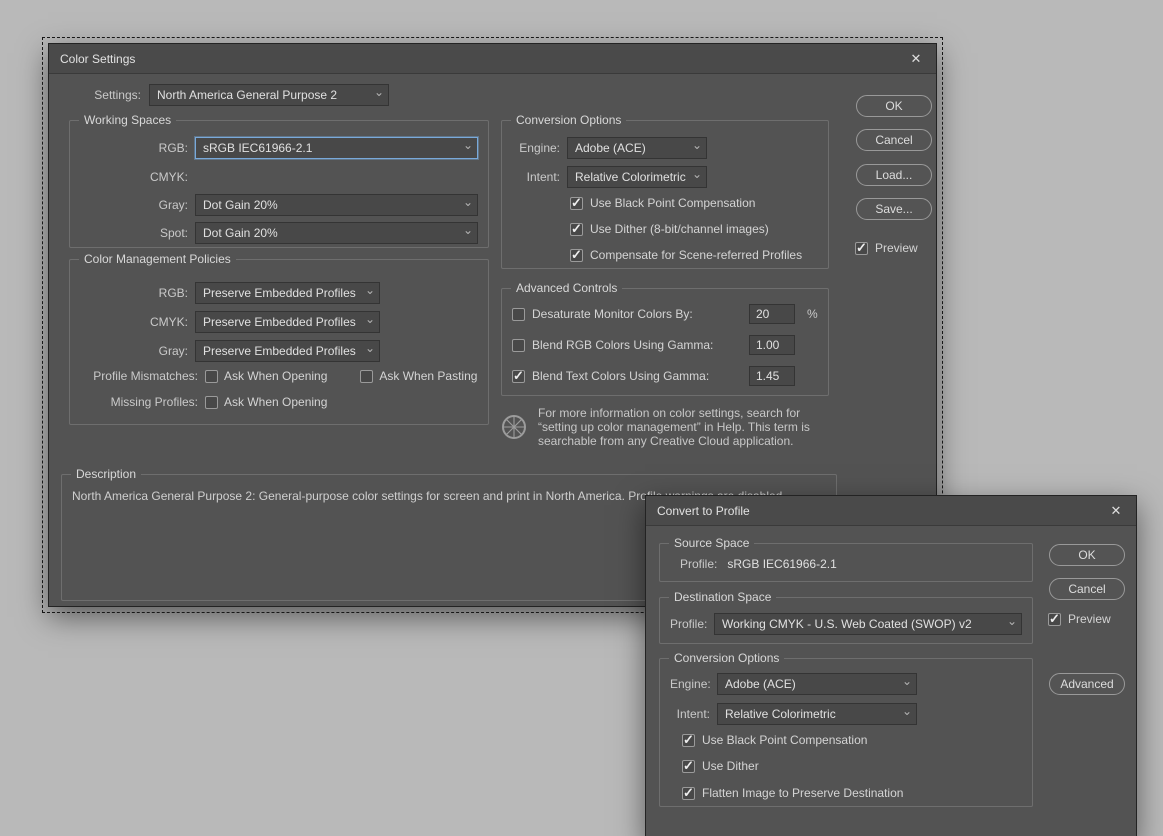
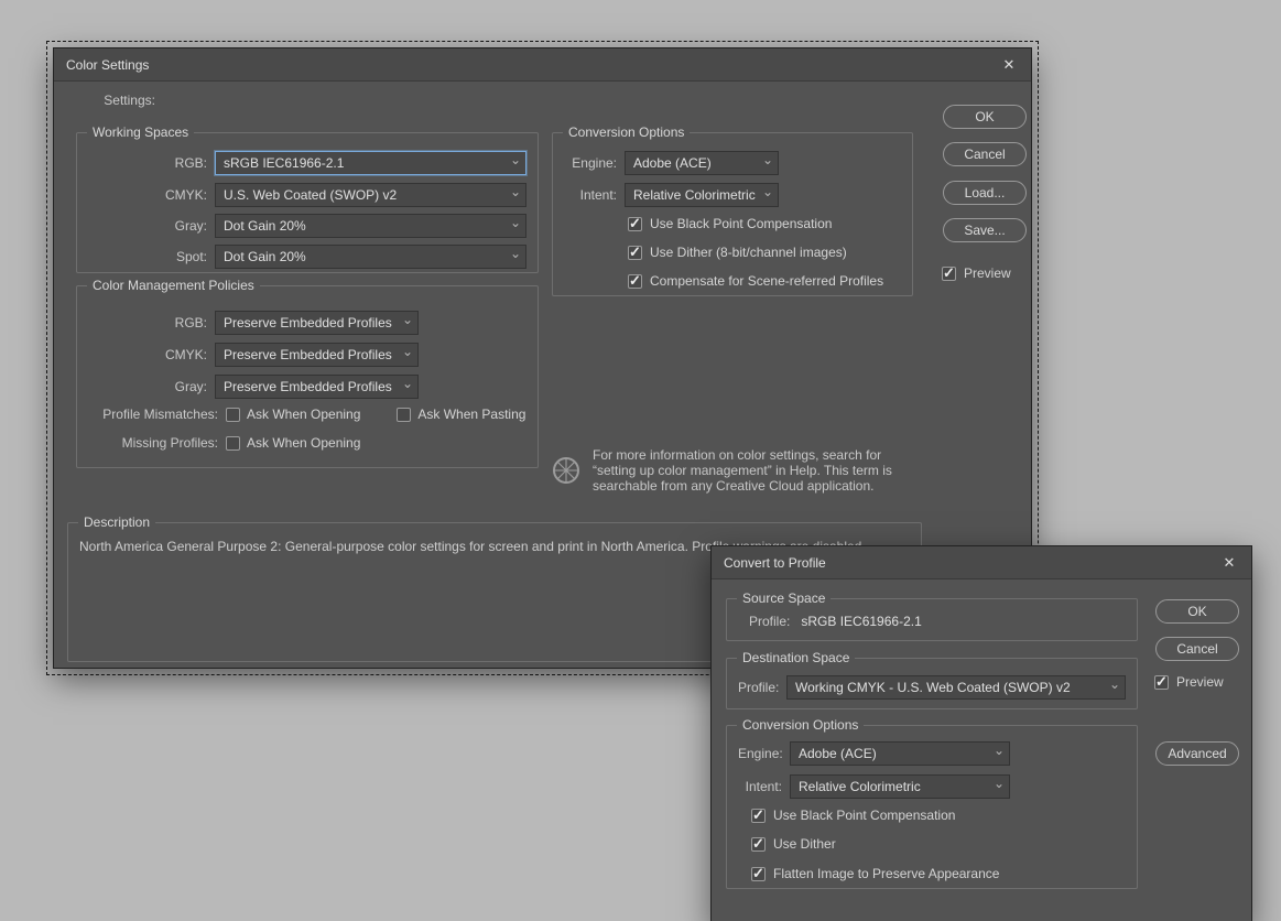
  Color Settings
  Settings:
- North America General Purpose 2
  Working Spaces
  RGB:
  sRGB IEC61966-2.1
  CMYK:
+ U.S. Web Coated (SWOP) v2
  Gray:
  Dot Gain 20%
  Spot:
  Dot Gain 20%
  Color Management Policies
  RGB:
  Preserve Embedded Profiles
  CMYK:
  Preserve Embedded Profiles
  Gray:
  Preserve Embedded Profiles
  Profile Mismatches:
  Ask When Opening
  Ask When Pasting
  Missing Profiles:
  Ask When Opening
  Conversion Options
  Engine:
  Adobe (ACE)
  Intent:
  Relative Colorimetric
  Use Black Point Compensation
  Use Dither (8-bit/channel images)
  Compensate for Scene-referred Profiles
- Advanced Controls
- Desaturate Monitor Colors By:
- 20
- %
- Blend RGB Colors Using Gamma:
- 1.00
- Blend Text Colors Using Gamma:
- 1.45
  For more information on color settings, search for
  “setting up color management” in Help. This term is
  searchable from any Creative Cloud application.
  Description
  North America General Purpose 2: General-purpose color settings for screen and print in North America. Pro
  OK
  Cancel
  Load...
  Save...
  Preview
  Convert to Profile
  Source Space
  Profile:
  sRGB IEC61966-2.1
  Destination Space
  Profile:
  Working CMYK - U.S. Web Coated (SWOP) v2
  Conversion Options
  Engine:
  Adobe (ACE)
  Intent:
  Relative Colorimetric
  Use Black Point Compensation
  Use Dither
- Flatten Image to Preserve Destination
+ Flatten Image to Preserve Appearance
  OK
  Cancel
  Preview
  Advanced
